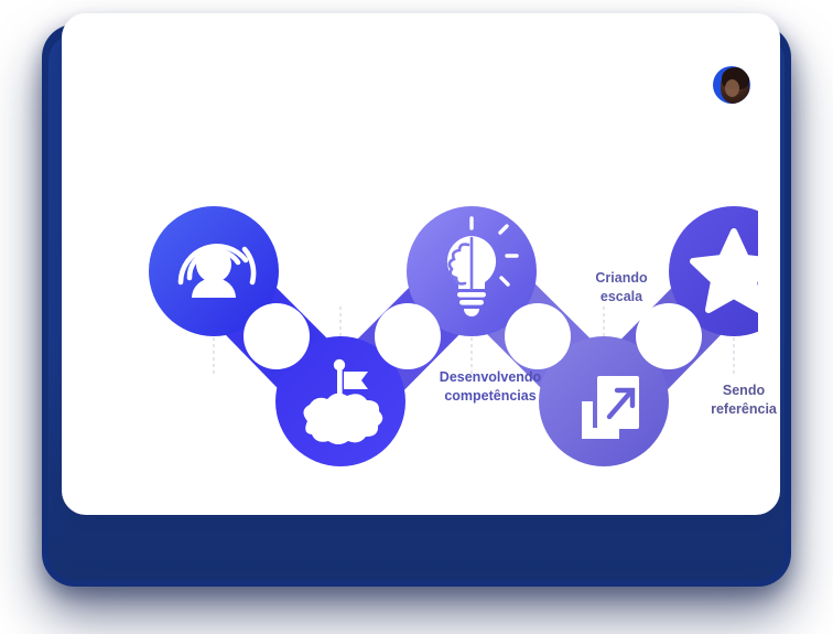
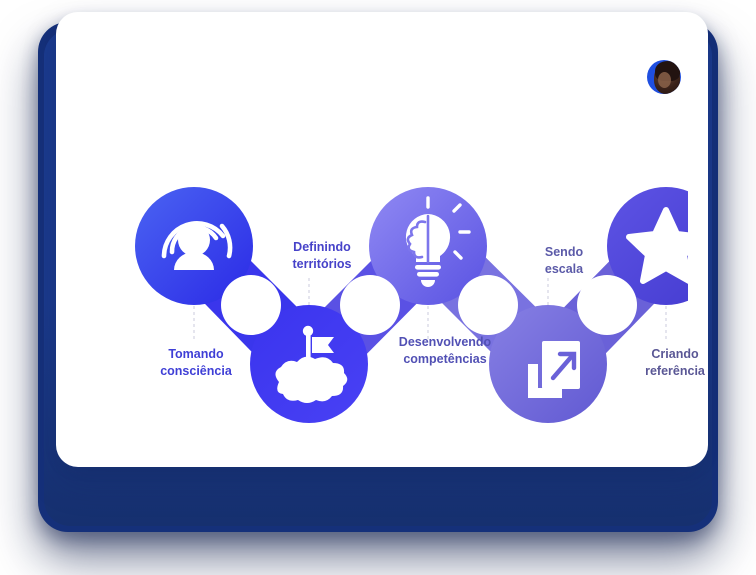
+ Tomando
+ consciência
+ Definindo
+ territórios
  Desenvolvendo
  competências
- Criando
+ Sendo
  escala
- Sendo
+ Criando
  referência
